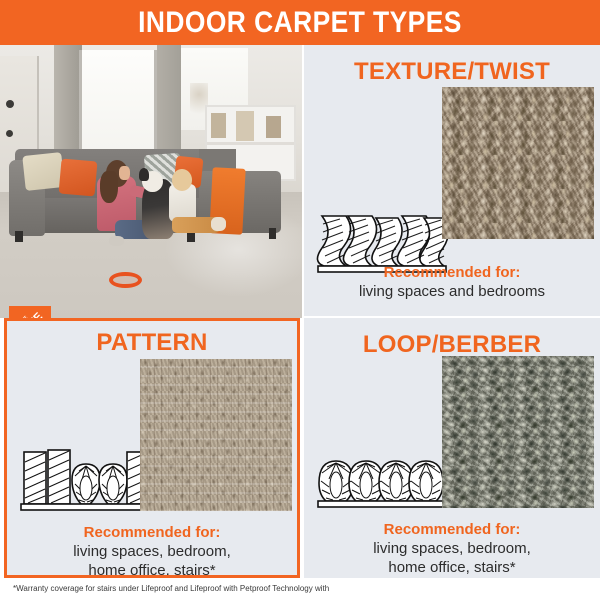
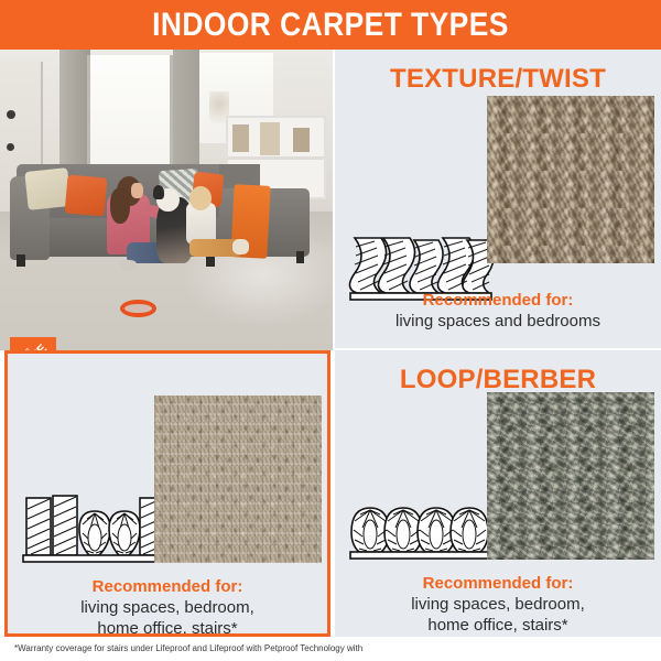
  INDOOR CARPET TYPES
  TEXTURE/TWIST
  Recommended for:
  living spaces and bedrooms
- PATTERN
  Recommended for:
  living spaces, bedroom,
  home office, stairs*
  LOOP/BERBER
  Recommended for:
  living spaces, bedroom,
  home office, stairs*
  *Warranty coverage for stairs under Lifeproof and Lifeproof with Petproof Technology with
